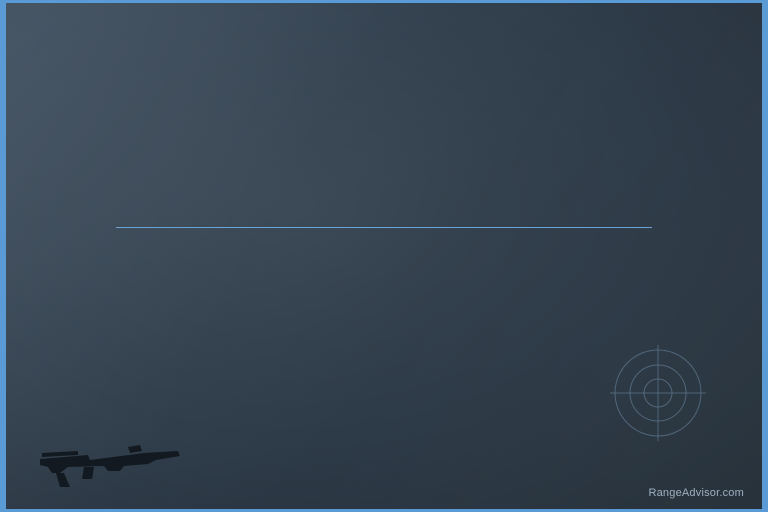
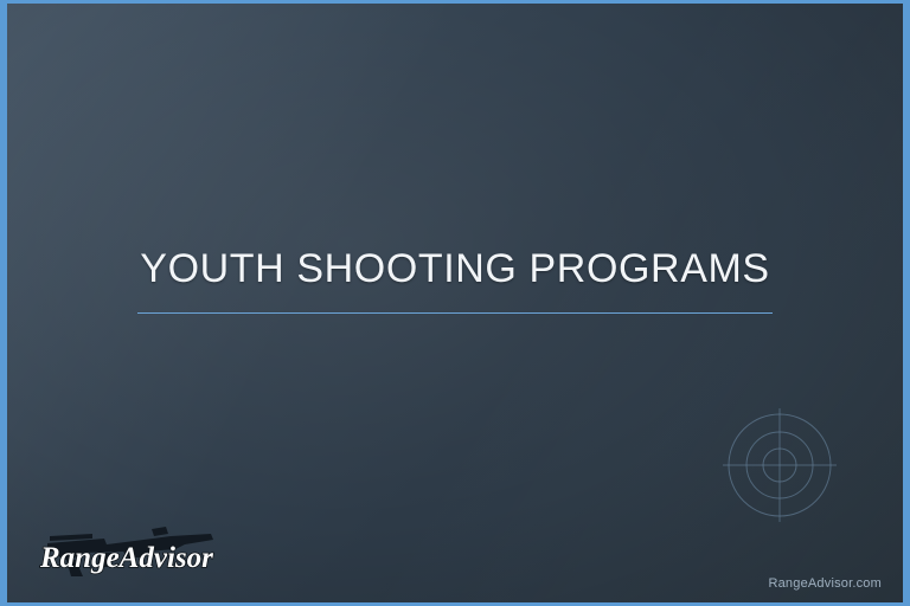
+ YOUTH SHOOTING PROGRAMS
+ RangeAdvisor
  RangeAdvisor.com
